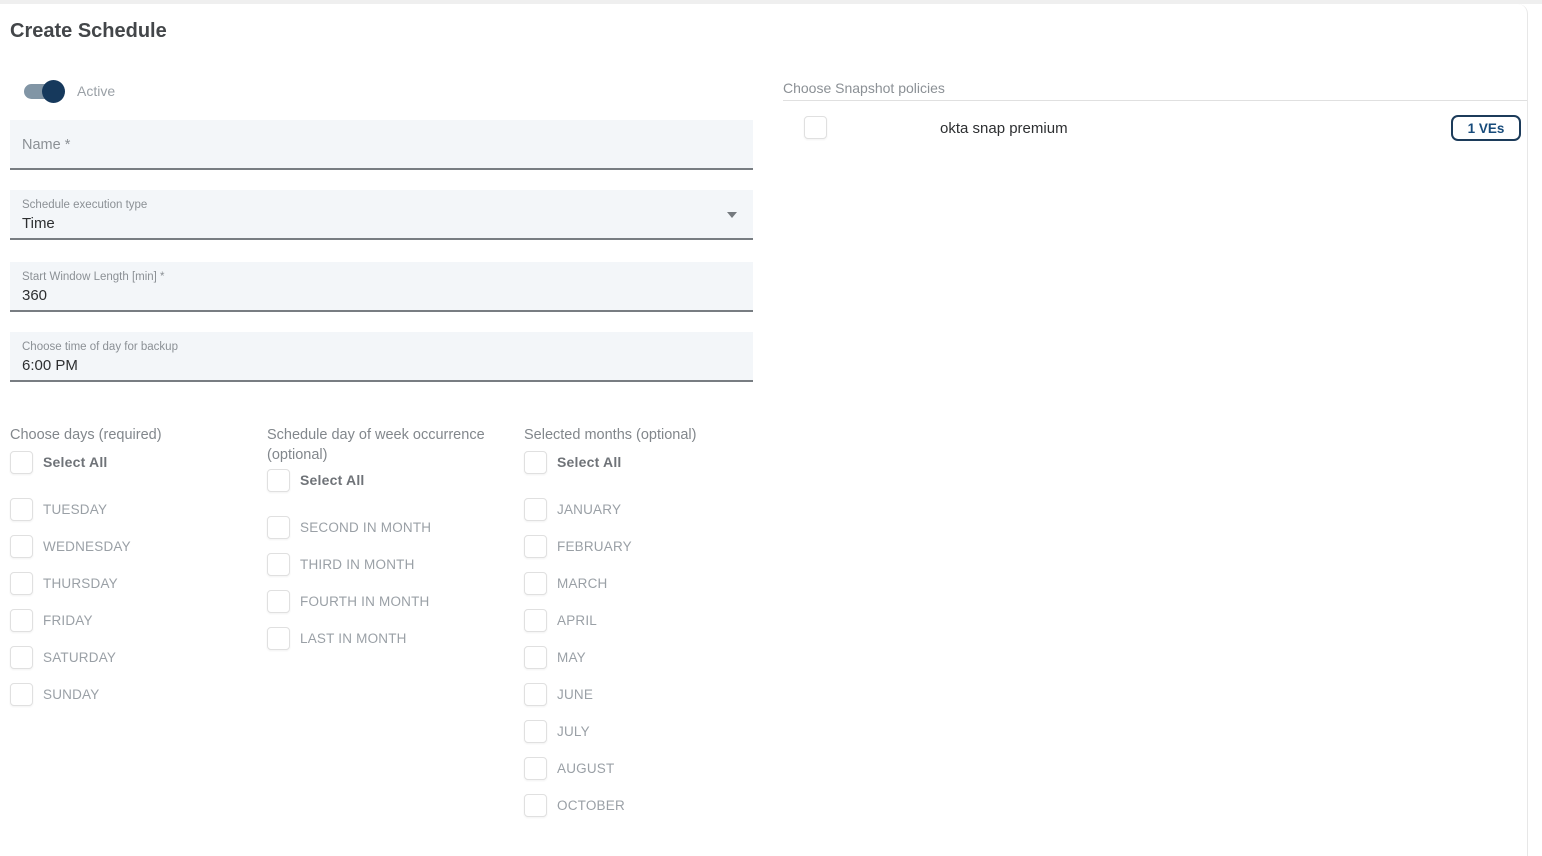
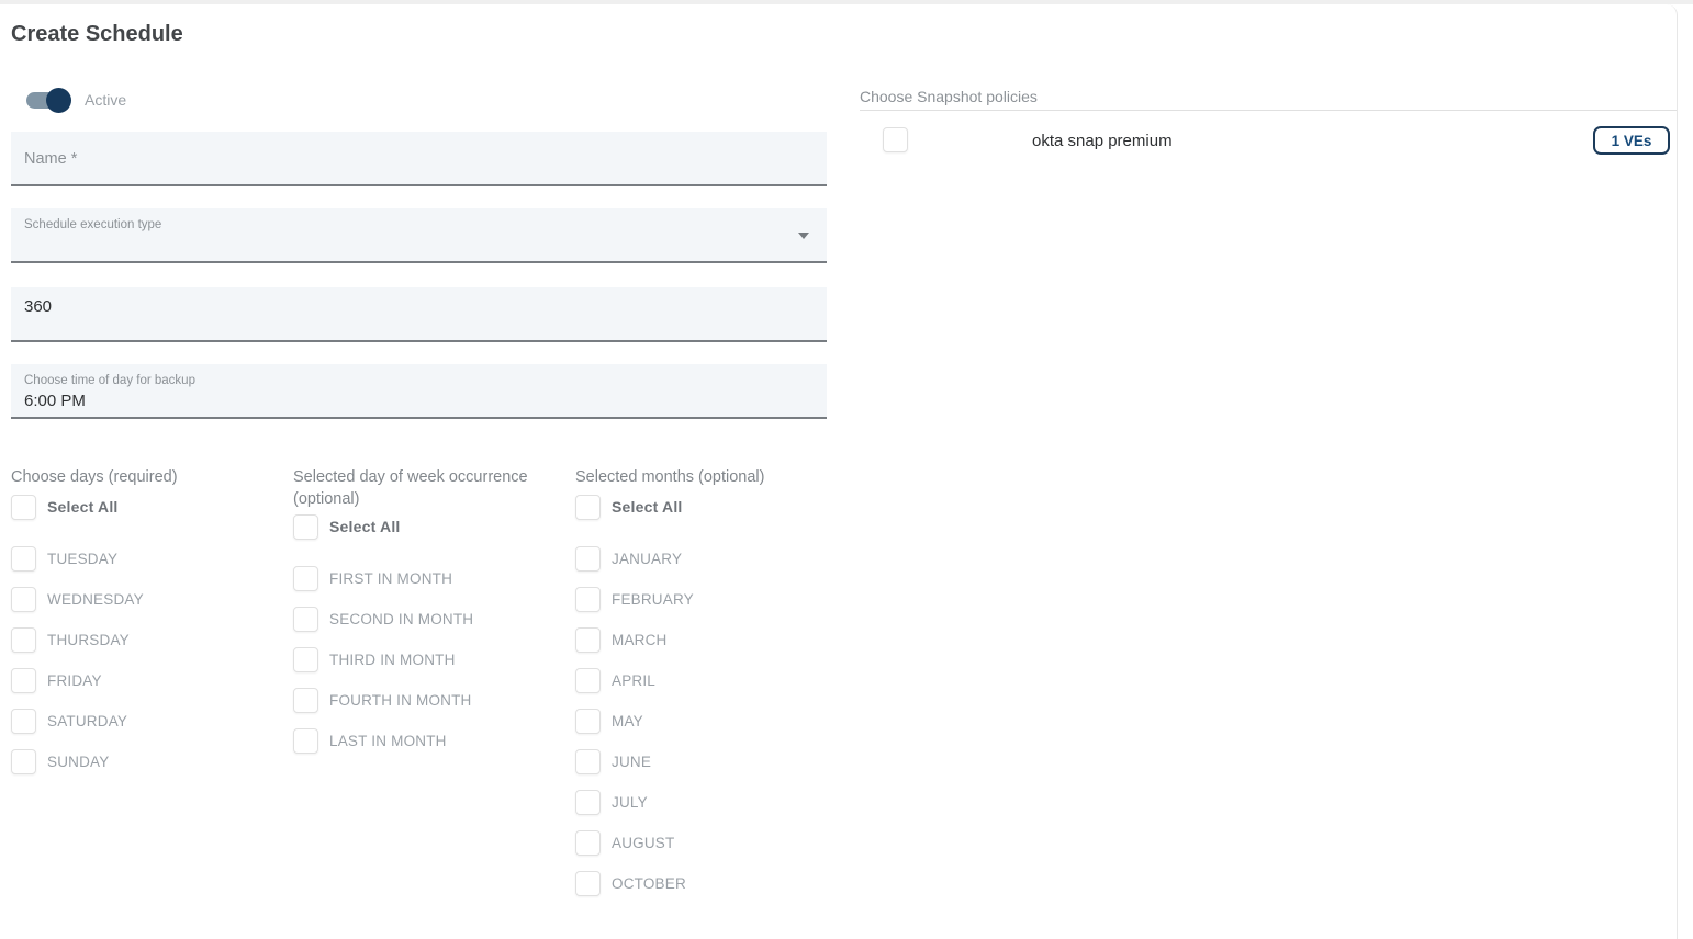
  Create Schedule
  Active
  Name *
  Schedule execution type
- Time
- Start Window Length [min] *
  360
  Choose time of day for backup
  6:00 PM
  Choose days (required)
  Select All
  TUESDAY
  WEDNESDAY
  THURSDAY
  FRIDAY
  SATURDAY
  SUNDAY
- Schedule day of week occurrence
+ Selected day of week occurrence
  (optional)
  Select All
+ FIRST IN MONTH
  SECOND IN MONTH
  THIRD IN MONTH
  FOURTH IN MONTH
  LAST IN MONTH
  Selected months (optional)
  Select All
  JANUARY
  FEBRUARY
  MARCH
  APRIL
  MAY
  JUNE
  JULY
  AUGUST
  OCTOBER
  Choose Snapshot policies
  okta snap premium
  1 VEs
